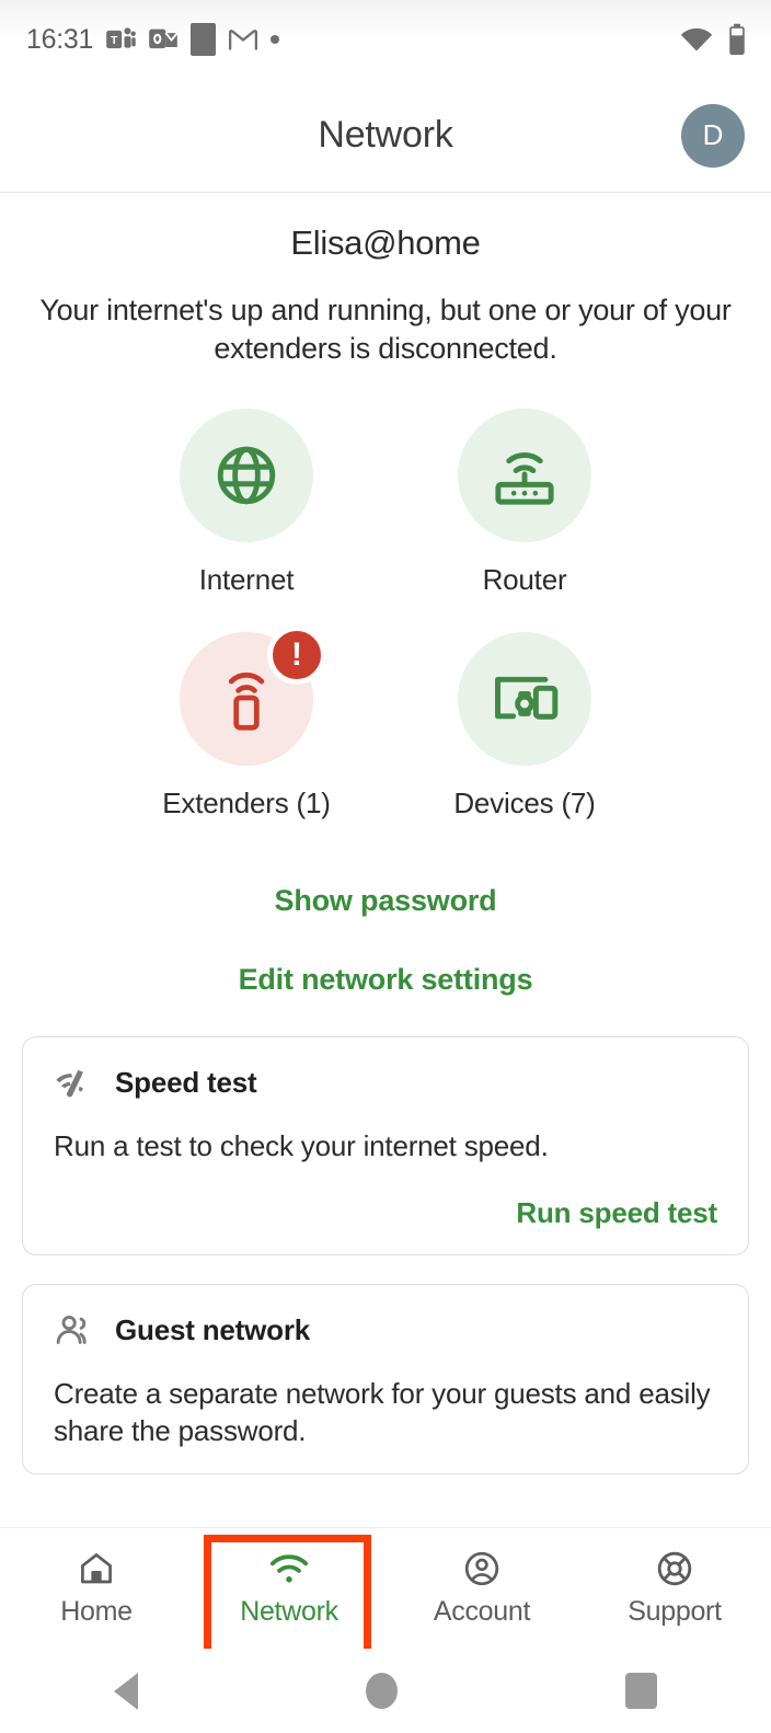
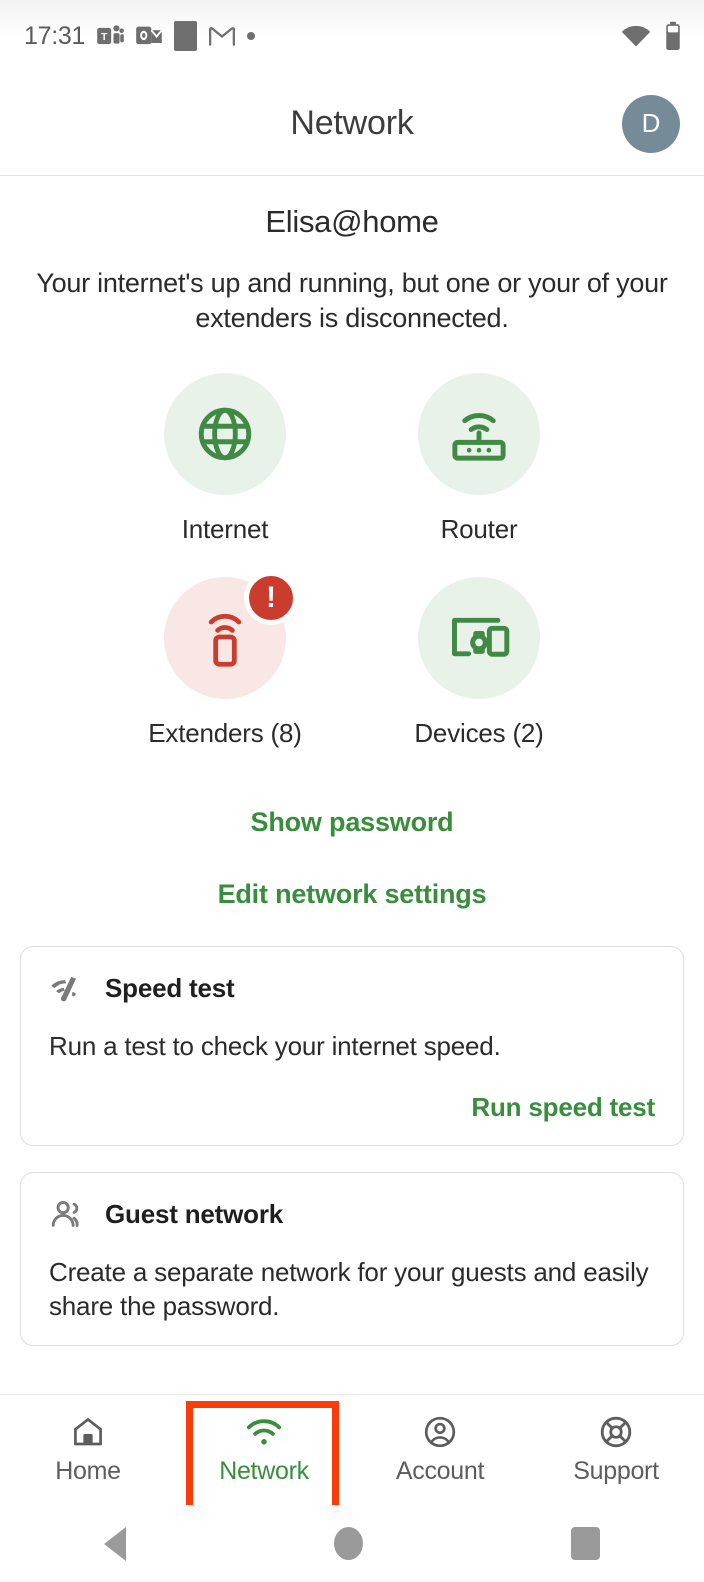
- 16:31
+ 17:31
  T
  Network
  D
  Elisa@home
  Your internet's up and running, but one or your of your extenders is disconnected.
  Internet
  Router
  !
- Extenders (1)
+ Extenders (8)
- Devices (7)
+ Devices (2)
  Show password
  Edit network settings
  Speed test
  Run a test to check your internet speed.
  Run speed test
  Guest network
  Create a separate network for your guests and easily share the password.
  Home
  Network
  Account
  Support
